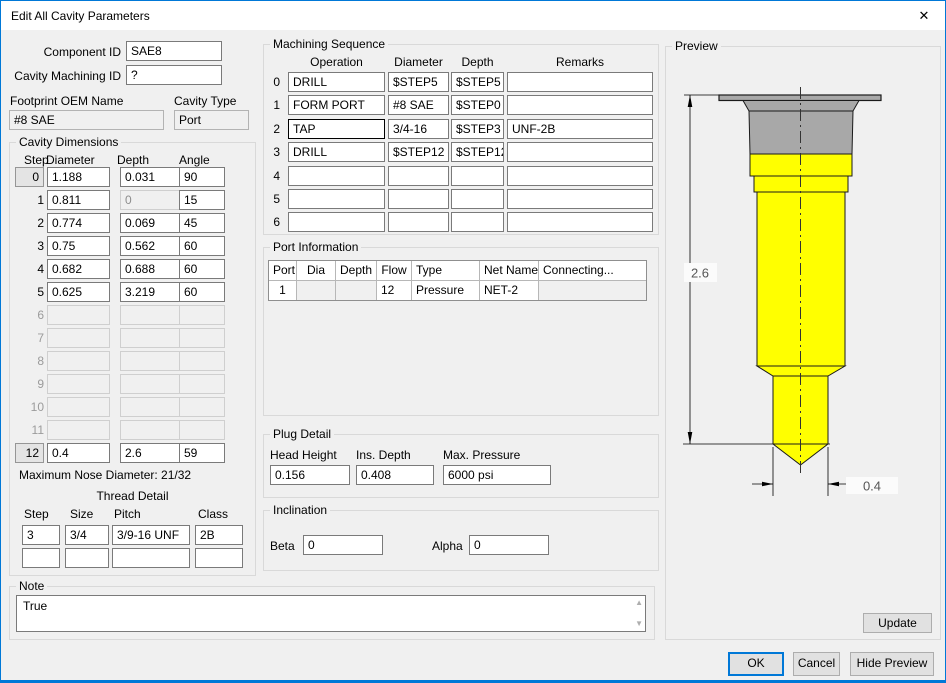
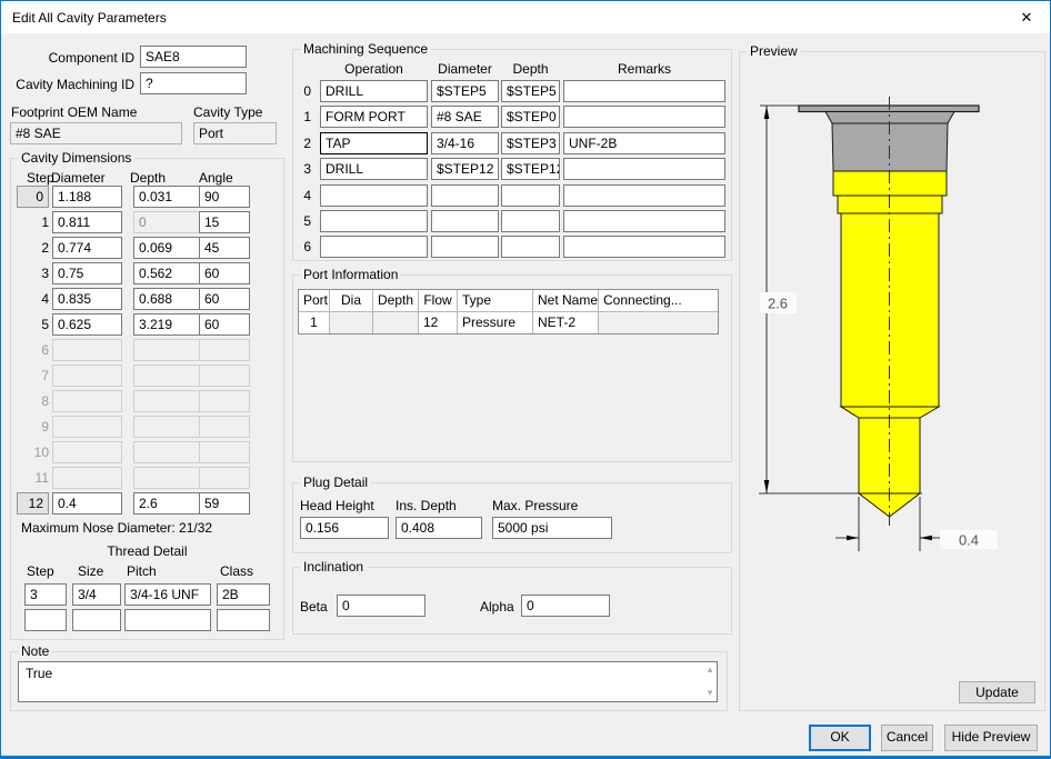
  Edit All Cavity Parameters
  ✕
  Component ID
  SAE8
  Cavity Machining ID
  ?
  Footprint OEM Name
  #8 SAE
  Cavity Type
  Port
  Cavity Dimensions
  Step
  Diameter
  Depth
  Angle
  0
  1.188
  0.031
  90
  1
  0.811
  0
  15
  2
  0.774
  0.069
  45
  3
  0.75
  0.562
  60
  4
- 0.682
+ 0.835
  0.688
  60
  5
  0.625
  3.219
  60
  6
  7
  8
  9
  10
  11
  12
  0.4
  2.6
  59
  Maximum Nose Diameter: 21/32
  Thread Detail
  Step
  Size
  Pitch
  Class
  3
  3/4
- 3/9-16 UNF
+ 3/4-16 UNF
  2B
  Machining Sequence
  Operation
  Diameter
  Depth
  Remarks
  0
  DRILL
  $STEP5
  $STEP5
  1
  FORM PORT
  #8 SAE
  $STEP0
  2
  TAP
  3/4-16
  $STEP3
  UNF-2B
  3
  DRILL
  $STEP12
  $STEP1
  4
  5
  6
  Port Information
  Port
  Dia
  Depth
  Flow
  Type
  Net Name
  Connecting...
  1
  12
  Pressure
  NET-2
  Plug Detail
  Head Height
  Ins. Depth
  Max. Pressure
  0.156
  0.408
- 6000 psi
+ 5000 psi
  Inclination
  Beta
  0
  Alpha
  0
  Note
  True
  ▲
  ▼
  Preview
  2.6
  0.4
  Update
  OK
  Cancel
  Hide Preview
